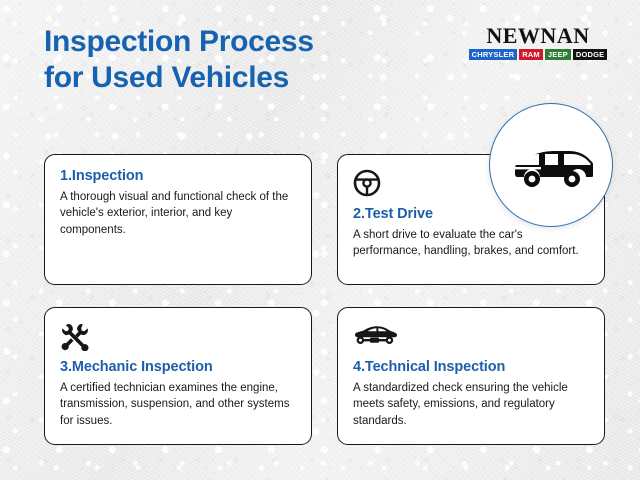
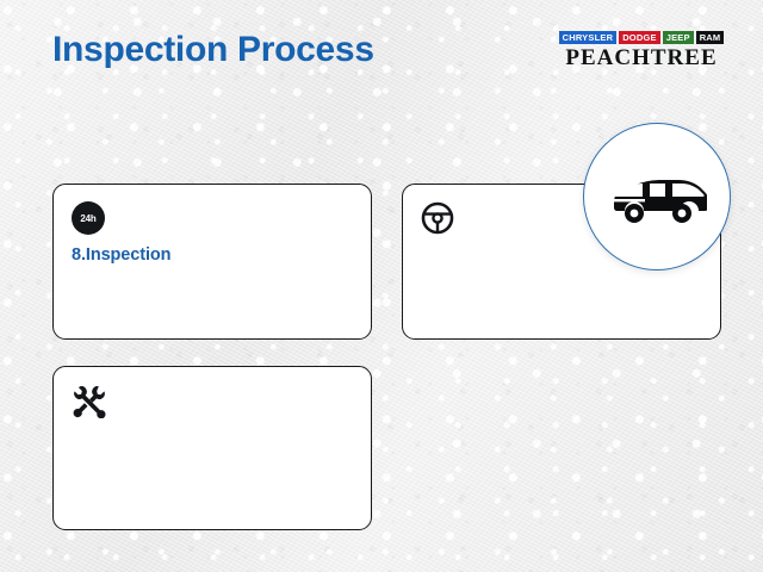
  Inspection Process
- for Used Vehicles
- NEWNAN
  CHRYSLER
- RAM
+ DODGE
  JEEP
- DODGE
+ RAM
+ PEACHTREE
+ 24h
- 1.Inspection
+ 8.Inspection
- A thorough visual and functional check of the vehicle's exterior, interior, and key components.
- 2.Test Drive
- A short drive to evaluate the car's performance, handling, brakes, and comfort.
- 3.Mechanic Inspection
- A certified technician examines the engine, transmission, suspension, and other systems for issues.
- 4.Technical Inspection
- A standardized check ensuring the vehicle meets safety, emissions, and regulatory standards.
